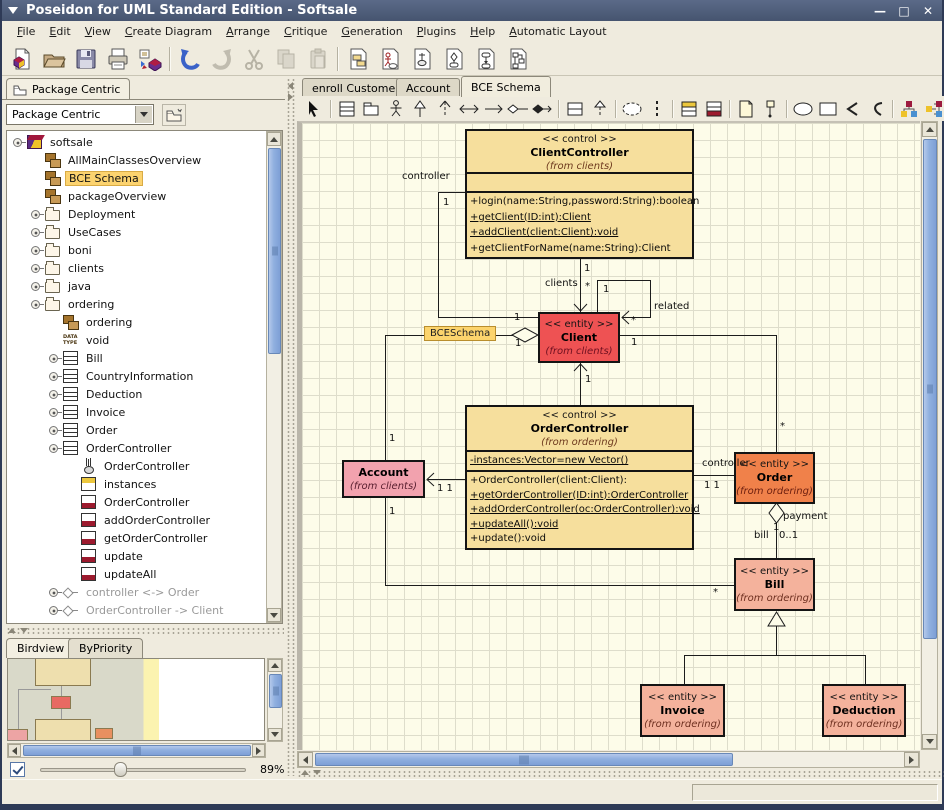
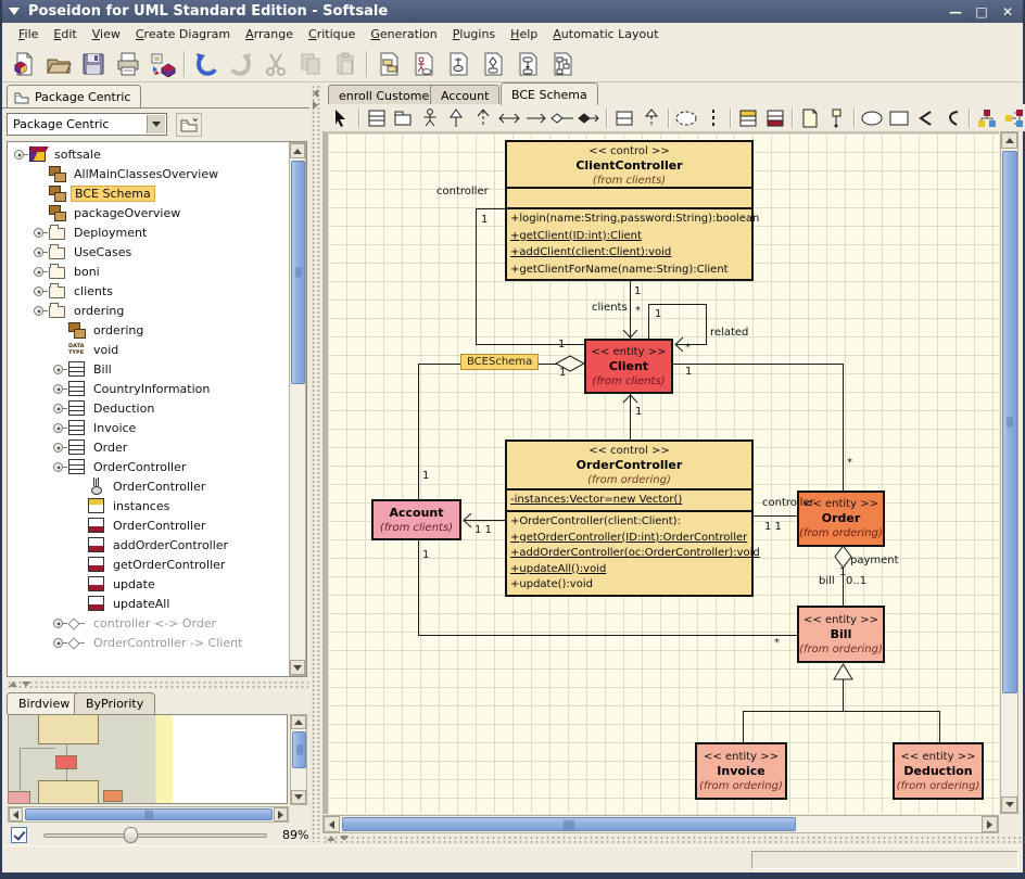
  Poseidon for UML Standard Edition - Softsale
  —
  □
  ✕
  File
  Edit
  View
  Create Diagram
  Arrange
  Critique
  Generation
  Plugins
  Help
  Automatic Layout
  Package Centric
  Package Centric
  softsale
  AllMainClassesOverview
  BCE Schema
  packageOverview
  Deployment
  UseCases
  boni
  clients
- java
  ordering
  ordering
  void
  Bill
  CountryInformation
  Deduction
  Invoice
  Order
  OrderController
  OrderController
  instances
  OrderController
  addOrderController
  getOrderController
  update
  updateAll
  controller <-> Order
  OrderController -> Client
  Birdview
  ByPriority
  89%
  enroll Custome
  Account
  BCE Schema
  << control >>
  ClientController
  (from clients)
  +login(name:String,password:String):boolean
  +getClient(ID:int):Client
  +addClient(client:Client):void
  +getClientForName(name:String):Client
  << entity >>
  Client
  (from clients)
  << control >>
  OrderController
  (from ordering)
  -instances:Vector=new Vector()
  +OrderController(client:Client):
  +getOrderController(ID:int):OrderController
  +addOrderController(oc:OrderController):void
  +updateAll():void
  +update():void
  Account
  (from clients)
  << entity >>
  Order
  (from ordering)
  << entity >>
  Bill
  (from ordering)
  << entity >>
  Invoice
  (from ordering)
  << entity >>
  Deduction
  (from ordering)
  BCESchema
  controller
  1
  1
  clients
  *
  1
  related
  *
  1
  1
  1
  1
  1
  1
  1 1
  controller
  1 1
  *
  payment
  1
  bill
  0..1
  *
